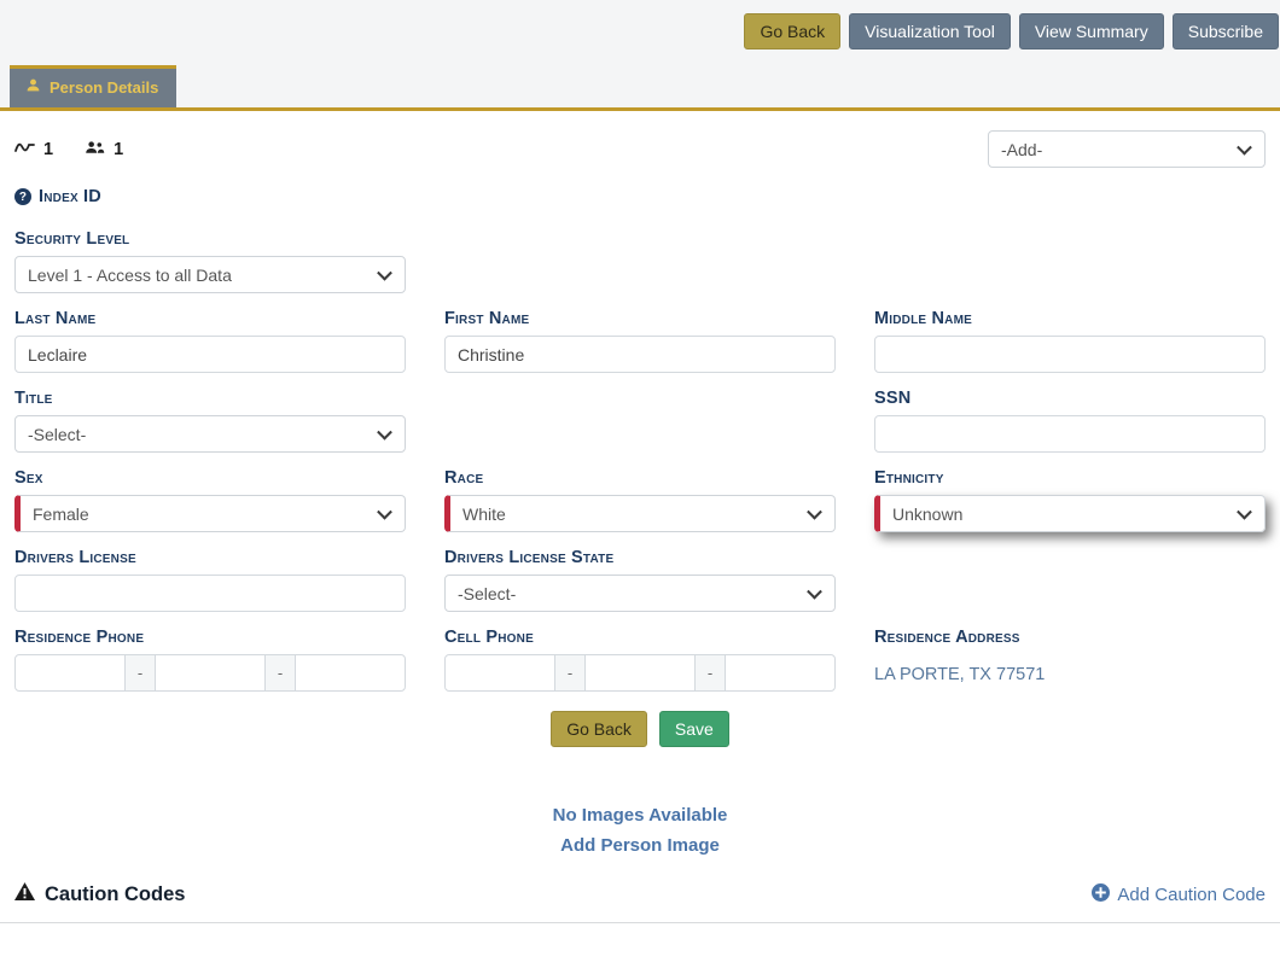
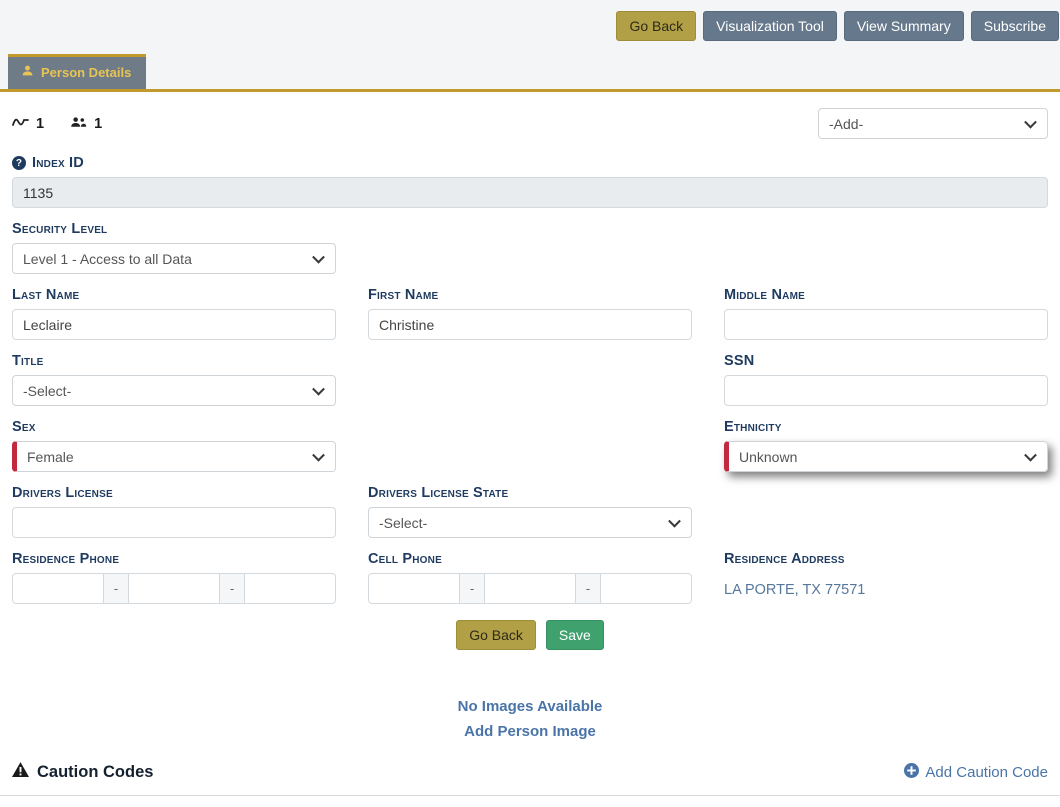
  Go Back
  Visualization Tool
  View Summary
  Subscribe
  Person Details
  1
  1
  -Add-
  ?
  Index ID
+ 1135
  Security Level
  Level 1 - Access to all Data
  Last Name
  Leclaire
  First Name
  Christine
  Middle Name
  Title
  -Select-
  SSN
  Sex
  Female
- Race
- White
  Ethnicity
  Unknown
  Drivers License
  Drivers License State
  -Select-
  Residence Phone
  -
  -
  Cell Phone
  -
  -
  Residence Address
  LA PORTE, TX 77571
  Go Back
  Save
  No Images Available
  Add Person Image
  Caution Codes
  Add Caution Code
